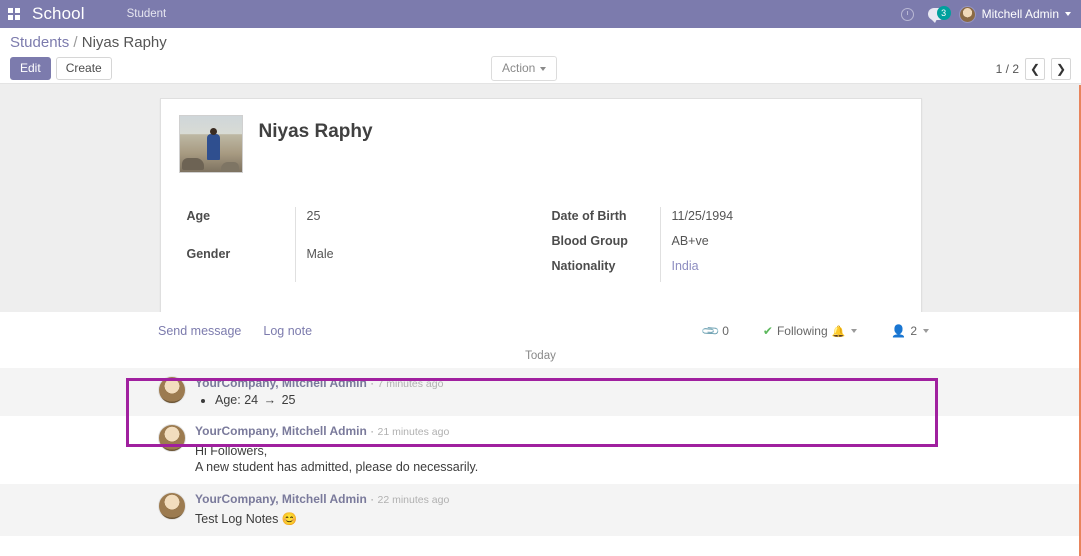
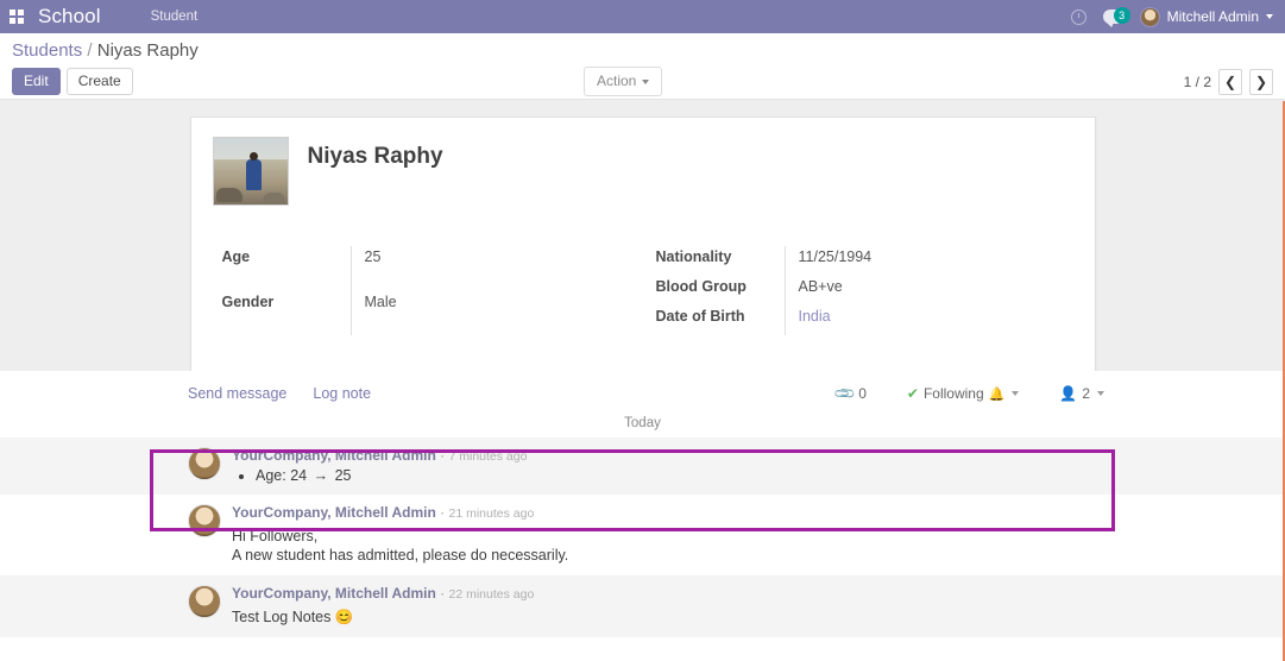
  School
  Student
  3
  Mitchell Admin
  Students / Niyas Raphy
  Edit
  Create
  Action
  1 / 2
  ❮
  ❯
  Niyas Raphy
  Age	25
  Gender	Male
- Date of Birth	11/25/1994
+ Nationality	11/25/1994
  Blood Group	AB+ve
- Nationality	India
+ Date of Birth	India
  Send message
  Log note
  0
  ✔
  Following
  🔔
  👤
  2
  Today
  YourCompany, Mitchell Admin · 7 minutes ago
  Age: 24 → 25
  YourCompany, Mitchell Admin · 21 minutes ago
  Hi Followers,
  A new student has admitted, please do necessarily.
  YourCompany, Mitchell Admin · 22 minutes ago
  Test Log Notes 😊
